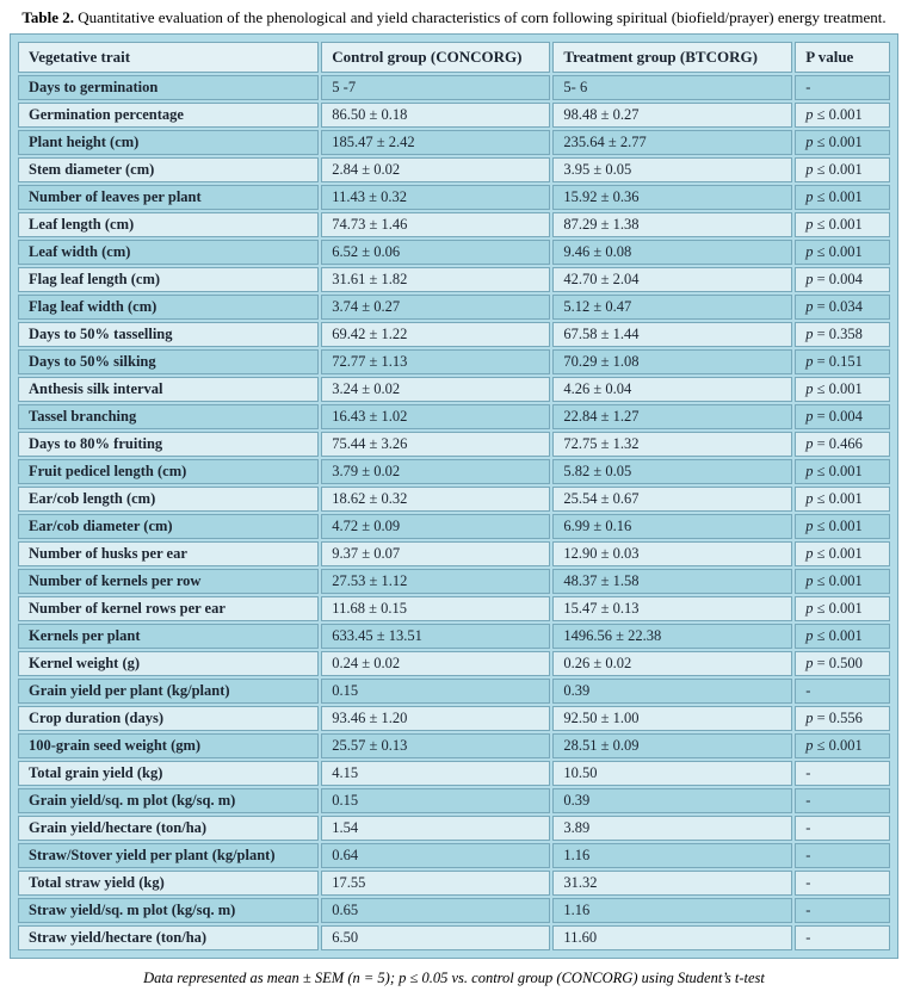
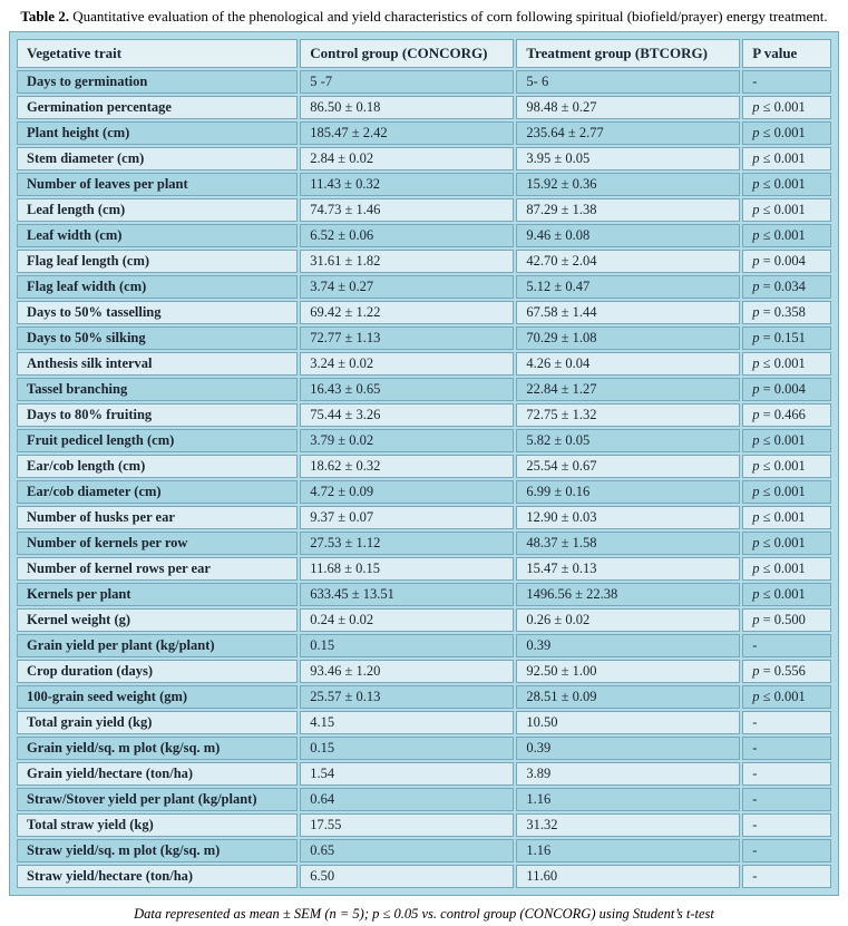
  Table 2. Quantitative evaluation of the phenological and yield characteristics of corn following spiritual (biofield/prayer) energy treatment.
  Vegetative trait	Control group (CONCORG)	Treatment group (BTCORG)	P value
  Days to germination	5 -7	5- 6	-
  Germination percentage	86.50 ± 0.18	98.48 ± 0.27	p ≤ 0.001
  Plant height (cm)	185.47 ± 2.42	235.64 ± 2.77	p ≤ 0.001
  Stem diameter (cm)	2.84 ± 0.02	3.95 ± 0.05	p ≤ 0.001
  Number of leaves per plant	11.43 ± 0.32	15.92 ± 0.36	p ≤ 0.001
  Leaf length (cm)	74.73 ± 1.46	87.29 ± 1.38	p ≤ 0.001
  Leaf width (cm)	6.52 ± 0.06	9.46 ± 0.08	p ≤ 0.001
  Flag leaf length (cm)	31.61 ± 1.82	42.70 ± 2.04	p = 0.004
  Flag leaf width (cm)	3.74 ± 0.27	5.12 ± 0.47	p = 0.034
  Days to 50% tasselling	69.42 ± 1.22	67.58 ± 1.44	p = 0.358
  Days to 50% silking	72.77 ± 1.13	70.29 ± 1.08	p = 0.151
  Anthesis silk interval	3.24 ± 0.02	4.26 ± 0.04	p ≤ 0.001
- Tassel branching	16.43 ± 1.02	22.84 ± 1.27	p = 0.004
+ Tassel branching	16.43 ± 0.65	22.84 ± 1.27	p = 0.004
  Days to 80% fruiting	75.44 ± 3.26	72.75 ± 1.32	p = 0.466
  Fruit pedicel length (cm)	3.79 ± 0.02	5.82 ± 0.05	p ≤ 0.001
  Ear/cob length (cm)	18.62 ± 0.32	25.54 ± 0.67	p ≤ 0.001
  Ear/cob diameter (cm)	4.72 ± 0.09	6.99 ± 0.16	p ≤ 0.001
  Number of husks per ear	9.37 ± 0.07	12.90 ± 0.03	p ≤ 0.001
  Number of kernels per row	27.53 ± 1.12	48.37 ± 1.58	p ≤ 0.001
  Number of kernel rows per ear	11.68 ± 0.15	15.47 ± 0.13	p ≤ 0.001
  Kernels per plant	633.45 ± 13.51	1496.56 ± 22.38	p ≤ 0.001
  Kernel weight (g)	0.24 ± 0.02	0.26 ± 0.02	p = 0.500
  Grain yield per plant (kg/plant)	0.15	0.39	-
  Crop duration (days)	93.46 ± 1.20	92.50 ± 1.00	p = 0.556
  100-grain seed weight (gm)	25.57 ± 0.13	28.51 ± 0.09	p ≤ 0.001
  Total grain yield (kg)	4.15	10.50	-
  Grain yield/sq. m plot (kg/sq. m)	0.15	0.39	-
  Grain yield/hectare (ton/ha)	1.54	3.89	-
  Straw/Stover yield per plant (kg/plant)	0.64	1.16	-
  Total straw yield (kg)	17.55	31.32	-
  Straw yield/sq. m plot (kg/sq. m)	0.65	1.16	-
  Straw yield/hectare (ton/ha)	6.50	11.60	-
  Data represented as mean ± SEM (n = 5); p ≤ 0.05 vs. control group (CONCORG) using Student’s t-test
